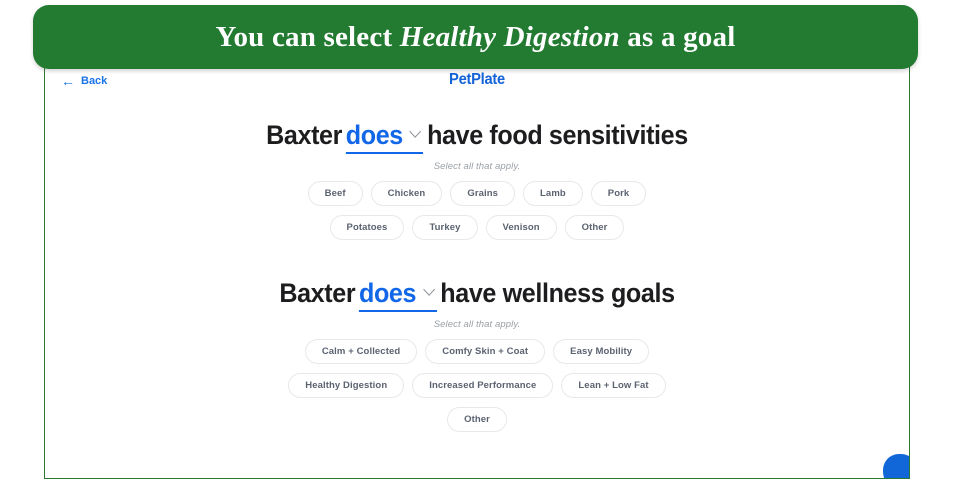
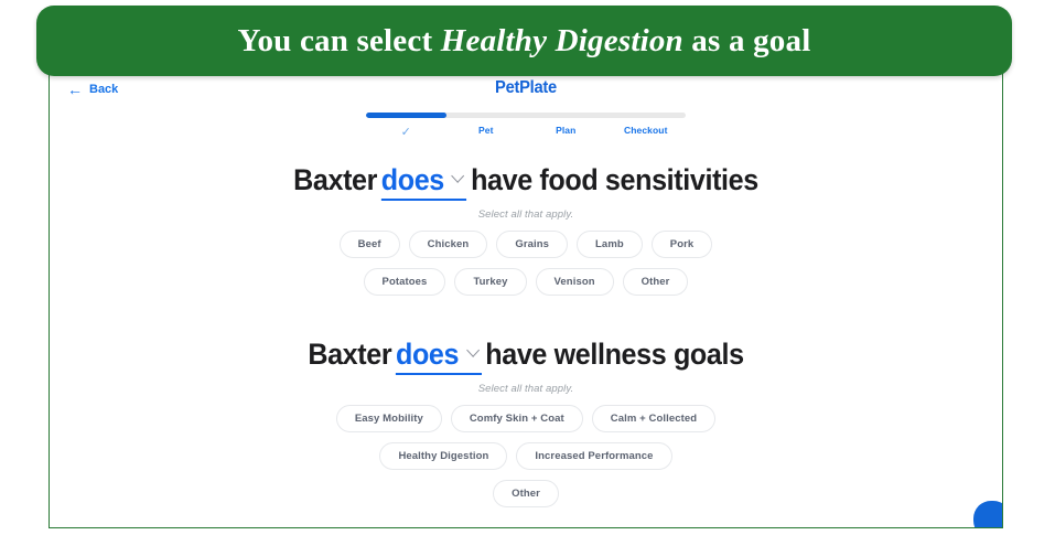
  You can select Healthy Digestion as a goal
  ←
  Back
  PetPlate
+ ✓
+ Pet
+ Plan
+ Checkout
  Baxter does have food sensitivities
  Select all that apply.
  Beef
  Chicken
  Grains
  Lamb
  Pork
  Potatoes
  Turkey
  Venison
  Other
  Baxter does have wellness goals
  Select all that apply.
- Calm + Collected
+ Easy Mobility
  Comfy Skin + Coat
- Easy Mobility
+ Calm + Collected
  Healthy Digestion
  Increased Performance
- Lean + Low Fat
  Other
